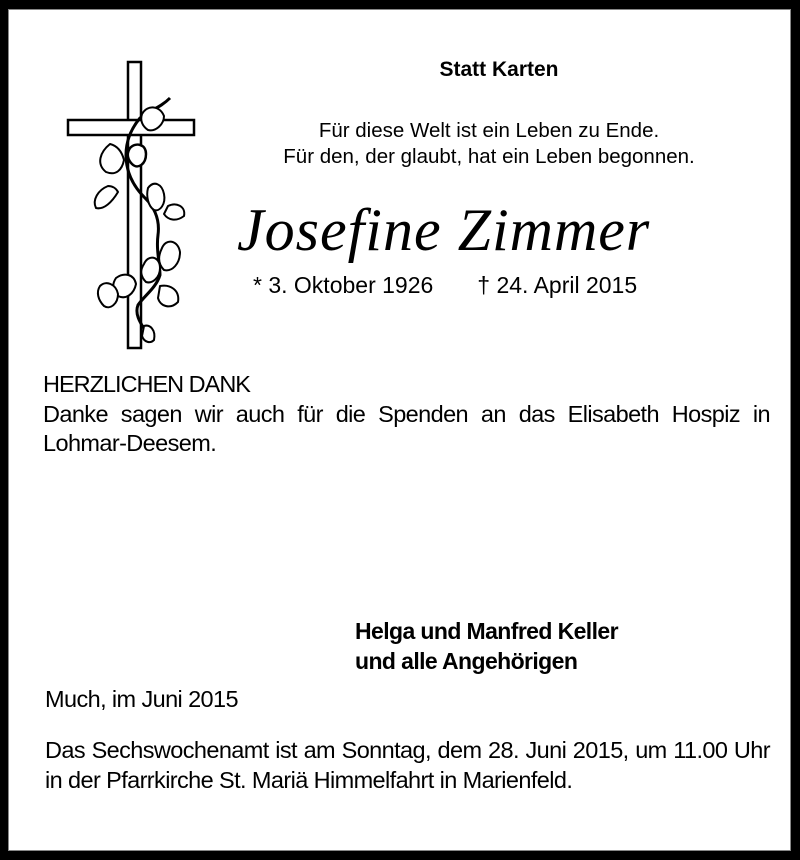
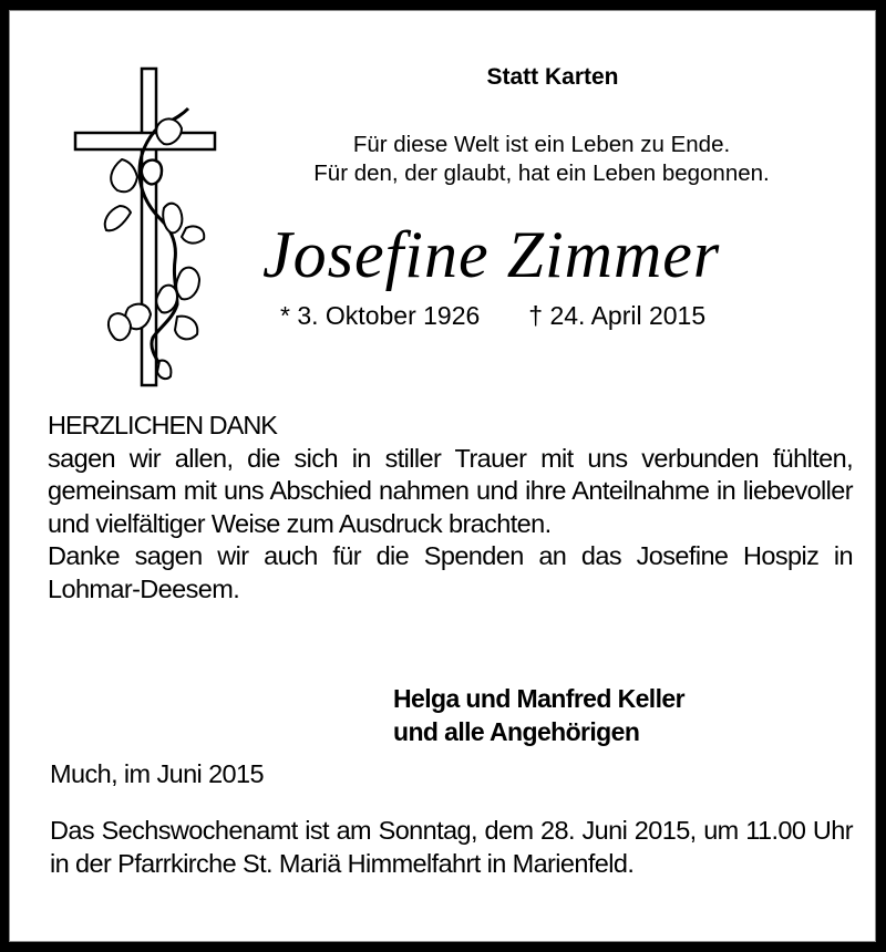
  Statt Karten
  Für diese Welt ist ein Leben zu Ende.
  Für den, der glaubt, hat ein Leben begonnen.
  Josefine Zimmer
  * 3. Oktober 1926 † 24. April 2015
  HERZLICHEN DANK
+ sagen wir allen, die sich in stiller Trauer mit uns verbunden fühlten, gemeinsam mit uns Abschied nahmen und ihre Anteilnahme in liebevoller und vielfältiger Weise zum Ausdruck brachten.
- Danke sagen wir auch für die Spenden an das Elisabeth Hospiz in Lohmar-Deesem.
+ Danke sagen wir auch für die Spenden an das Josefine Hospiz in Lohmar-Deesem.
  Helga und Manfred Keller
  und alle Angehörigen
  Much, im Juni 2015
  Das Sechswochenamt ist am Sonntag, dem 28. Juni 2015, um 11.00 Uhr in der Pfarrkirche St. Mariä Himmelfahrt in Marienfeld.
